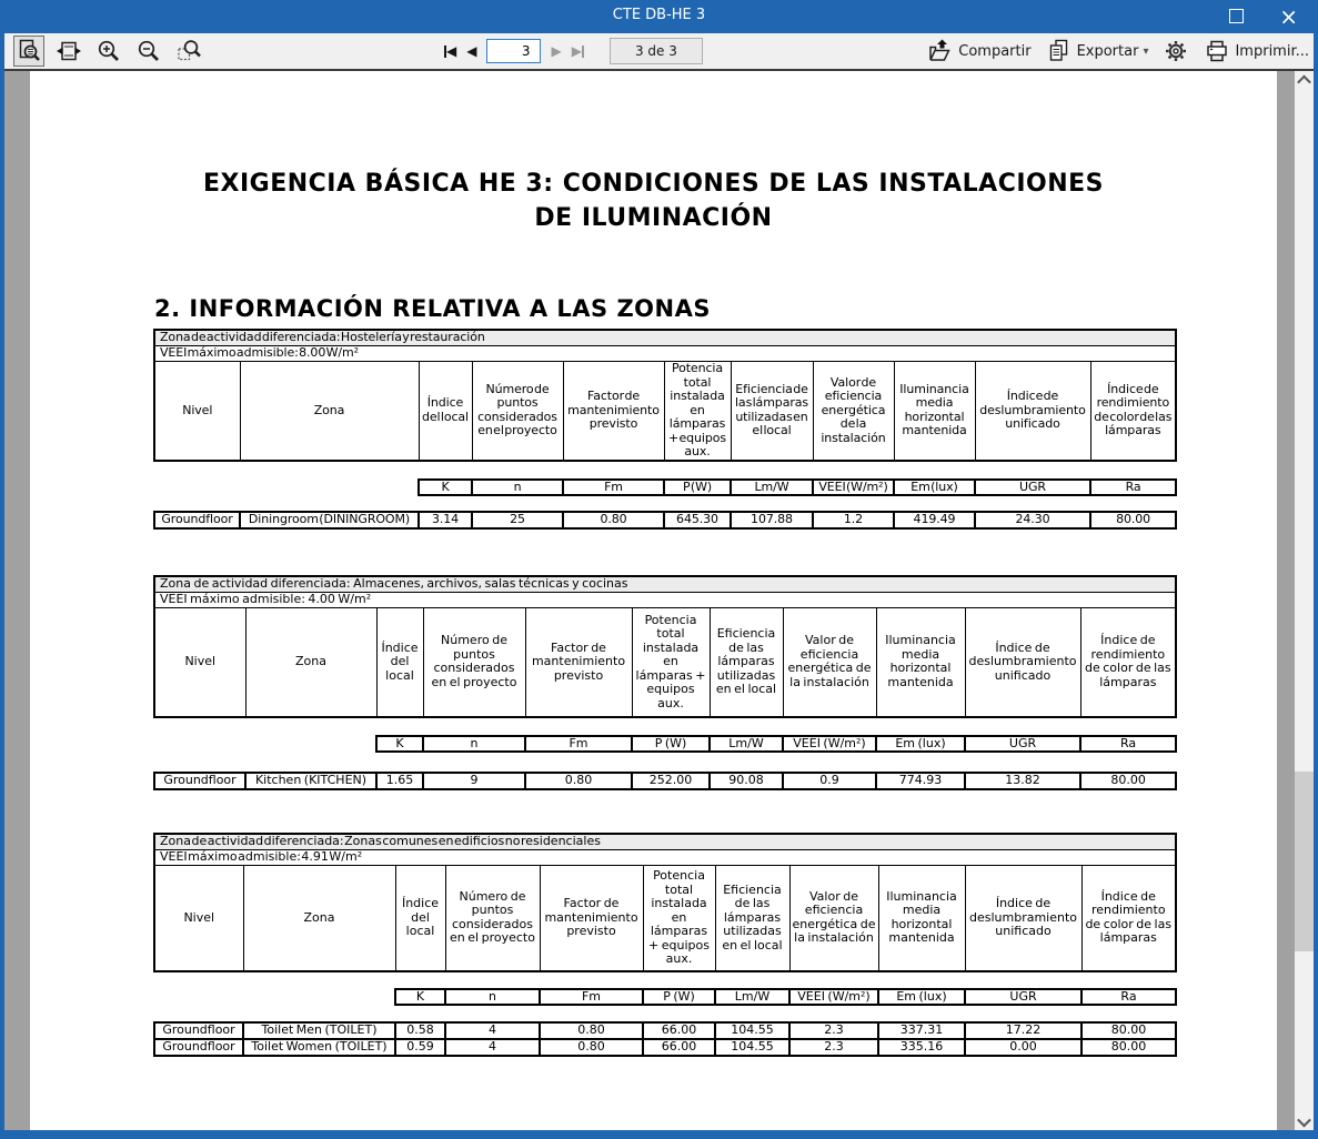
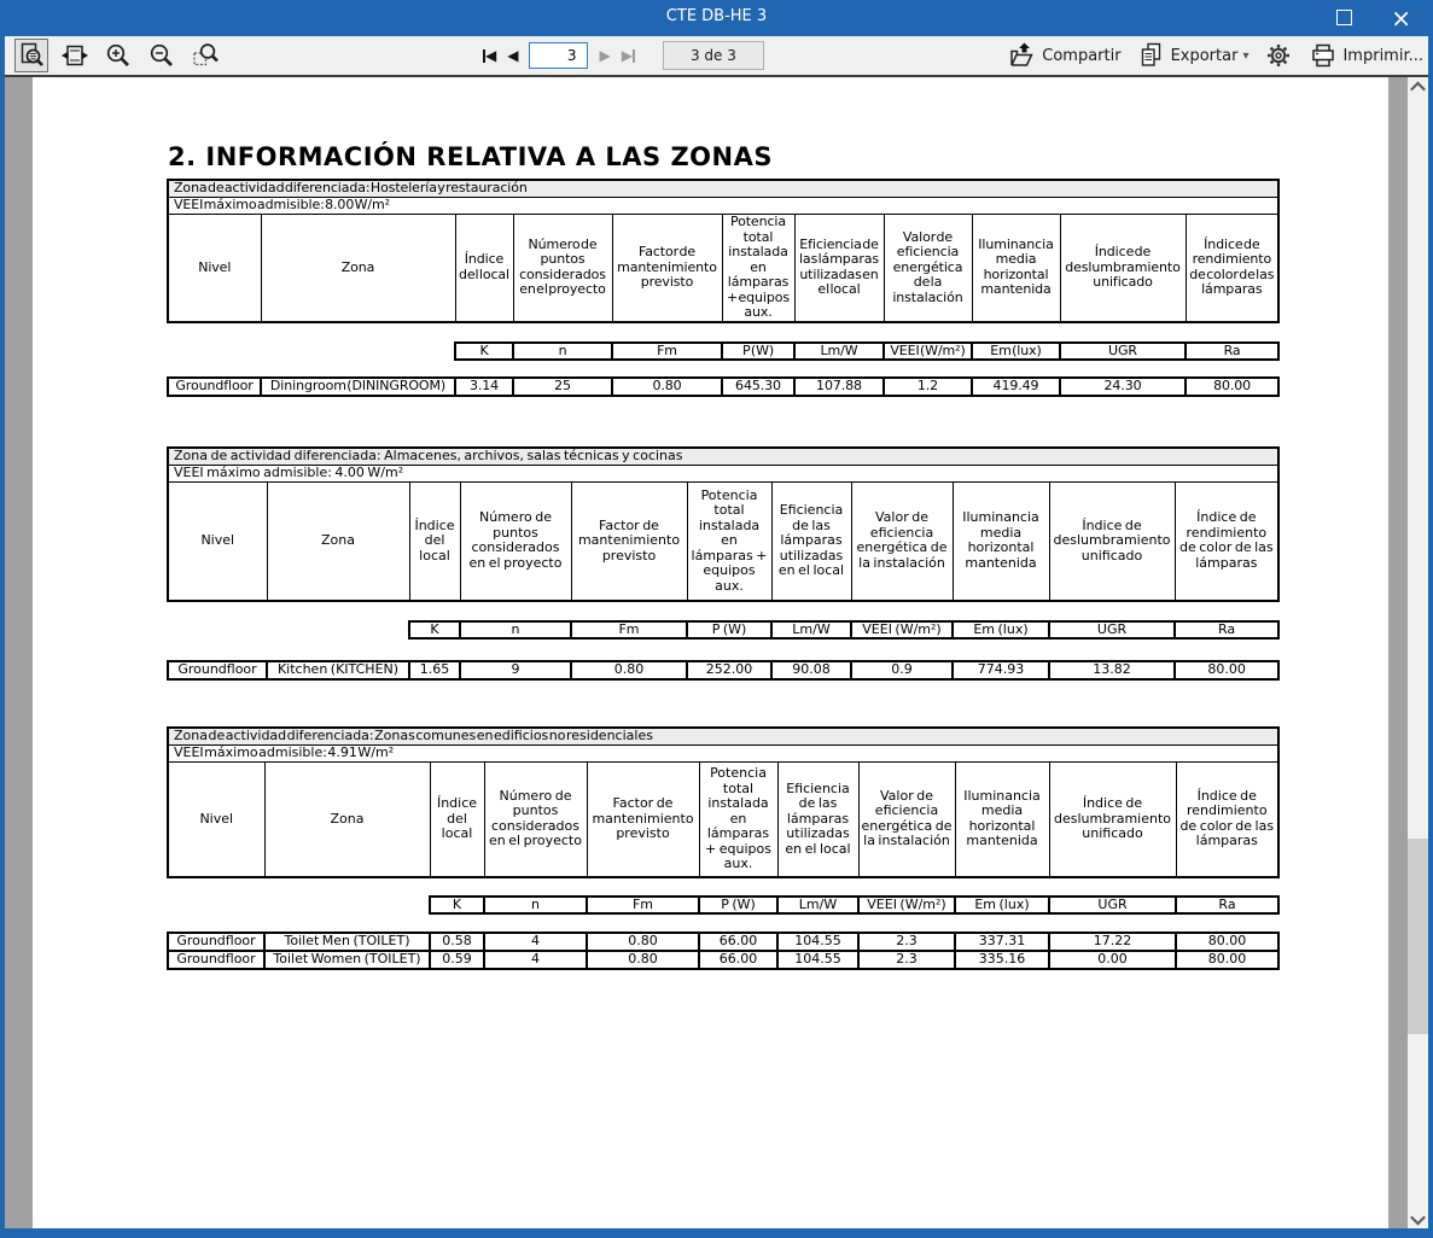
  CTE DB-HE 3
  ×
  ◀
  ◀
  3
  ▶
  ▶
  3 de 3
  Compartir
  Exportar
  ▾
  Imprimir...
- EXIGENCIA BÁSICA HE 3: CONDICIONES DE LAS INSTALACIONES
- DE ILUMINACIÓN
  2. INFORMACIÓN RELATIVA A LAS ZONAS
  Zona de actividad diferenciada: Hostelería y restauración
  VEEI máximo admisible: 8.00 W/m²
  Nivel	Zona	Índice del local	Número de puntos considerados en el proyecto	Factor de mantenimiento previsto	Potencia total instalada en lámparas + equipos aux.	Eficiencia de las lámparas utilizadas en el local	Valor de eficiencia energética de la instalación	Iluminancia media horizontal mantenida	Índice de deslumbramiento unificado	Índice de rendimiento de color de las lámparas
  	K	n	Fm	P (W)	Lm/W	VEEI (W/m²)	Em (lux)	UGR	Ra
  Groundfloor	Diningroom (DININGROOM)	3.14	25	0.80	645.30	107.88	1.2	419.49	24.30	80.00
  Zona de actividad diferenciada: Almacenes, archivos, salas técnicas y cocinas
  VEEI máximo admisible: 4.00 W/m²
  Nivel	Zona	Índice del local	Número de puntos considerados en el proyecto	Factor de mantenimiento previsto	Potencia total instalada en lámparas + equipos aux.	Eficiencia de las lámparas utilizadas en el local	Valor de eficiencia energética de la instalación	Iluminancia media horizontal mantenida	Índice de deslumbramiento unificado	Índice de rendimiento de color de las lámparas
  	K	n	Fm	P (W)	Lm/W	VEEI (W/m²)	Em (lux)	UGR	Ra
  Groundfloor	Kitchen (KITCHEN)	1.65	9	0.80	252.00	90.08	0.9	774.93	13.82	80.00
  Zona de actividad diferenciada: Zonas comunes en edificios no residenciales
  VEEI máximo admisible: 4.91 W/m²
  Nivel	Zona	Índice del local	Número de puntos considerados en el proyecto	Factor de mantenimiento previsto	Potencia total instalada en lámparas + equipos aux.	Eficiencia de las lámparas utilizadas en el local	Valor de eficiencia energética de la instalación	Iluminancia media horizontal mantenida	Índice de deslumbramiento unificado	Índice de rendimiento de color de las lámparas
  	K	n	Fm	P (W)	Lm/W	VEEI (W/m²)	Em (lux)	UGR	Ra
  Groundfloor	Toilet Men (TOILET)	0.58	4	0.80	66.00	104.55	2.3	337.31	17.22	80.00
  Groundfloor	Toilet Women (TOILET)	0.59	4	0.80	66.00	104.55	2.3	335.16	0.00	80.00
